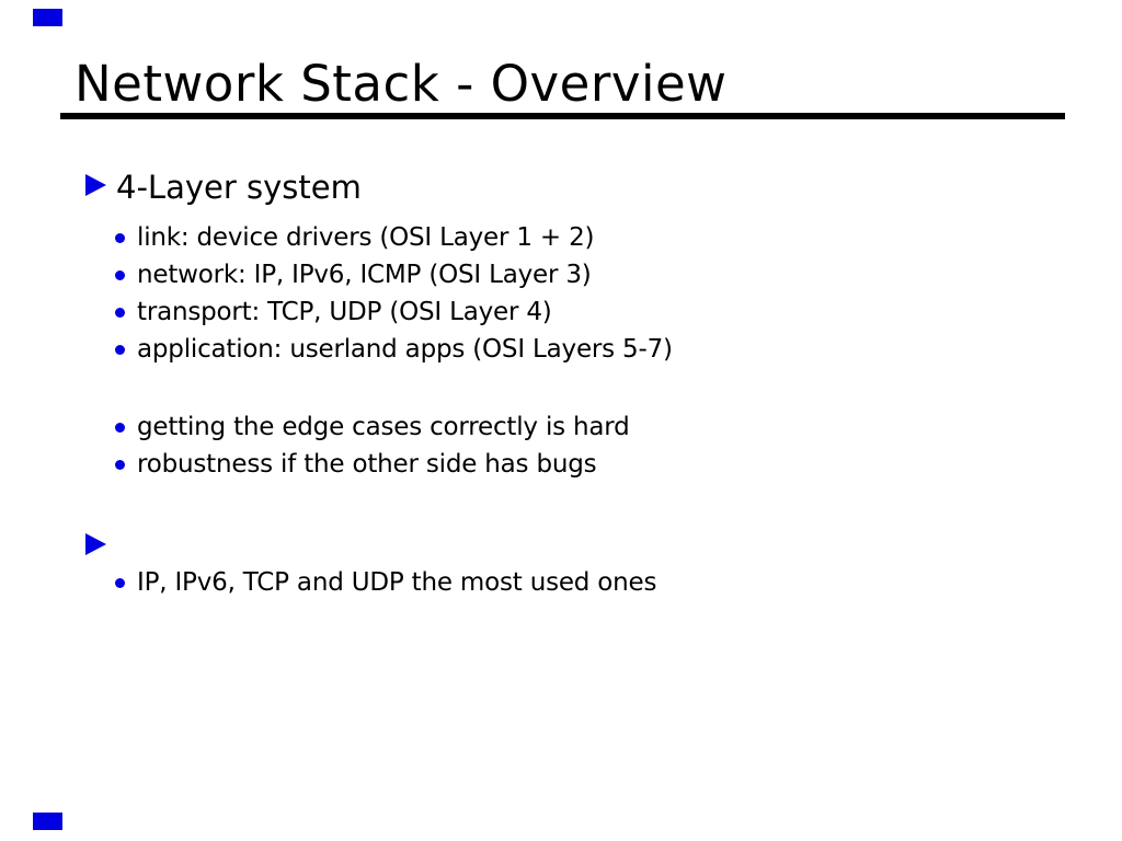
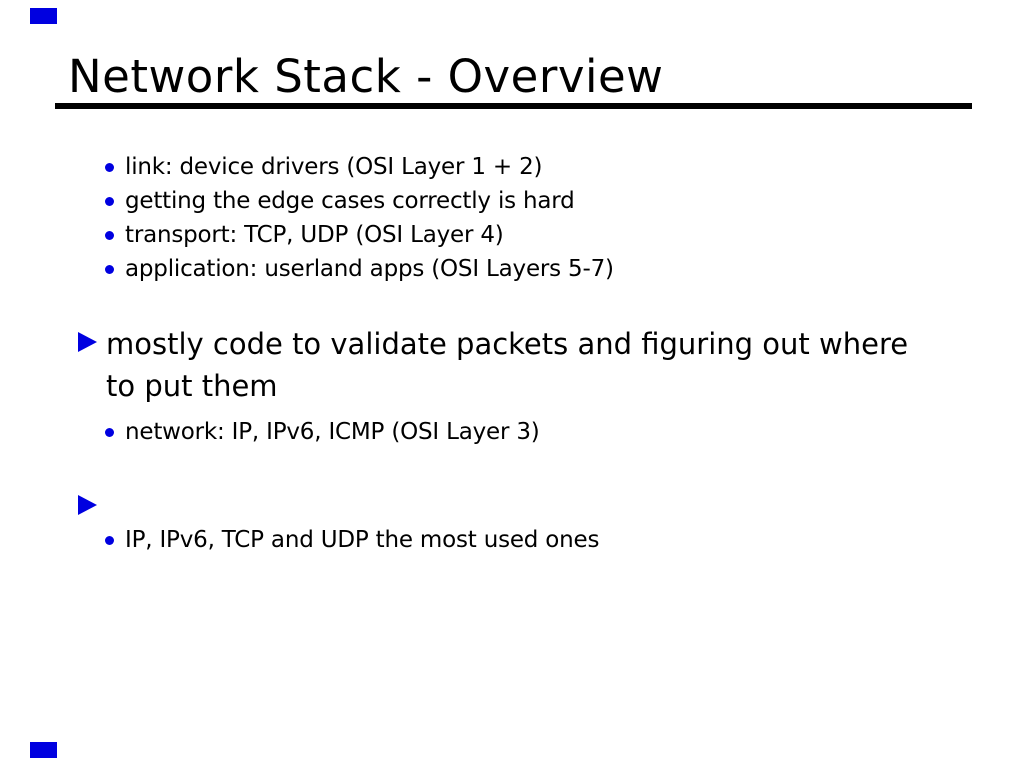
  Network Stack - Overview
- 4-Layer system
  link: device drivers (OSI Layer 1 + 2)
- network: IP, IPv6, ICMP (OSI Layer 3)
+ getting the edge cases correctly is hard
  transport: TCP, UDP (OSI Layer 4)
  application: userland apps (OSI Layers 5-7)
+ mostly code to validate packets and figuring out where to put them
- getting the edge cases correctly is hard
+ network: IP, IPv6, ICMP (OSI Layer 3)
- robustness if the other side has bugs
  IP, IPv6, TCP and UDP the most used ones
